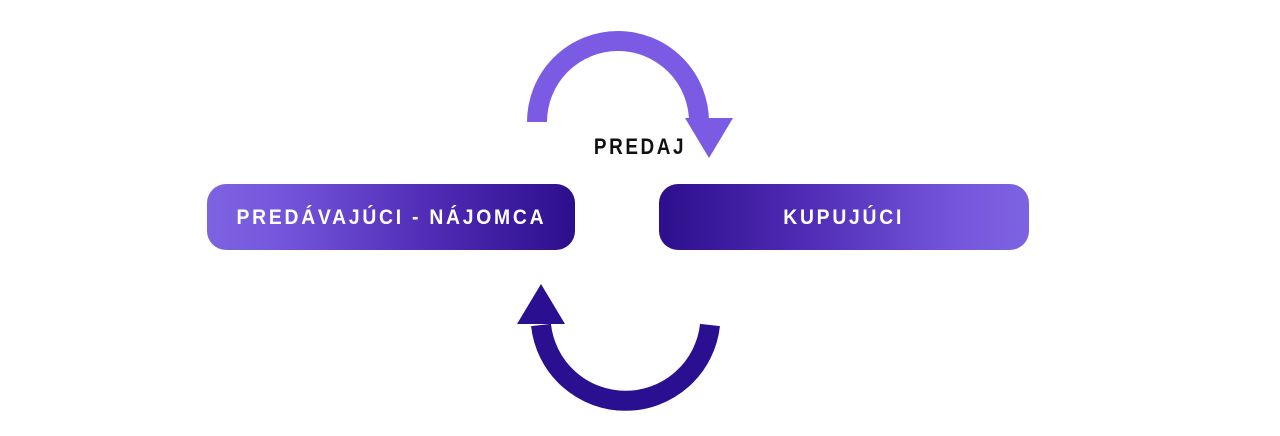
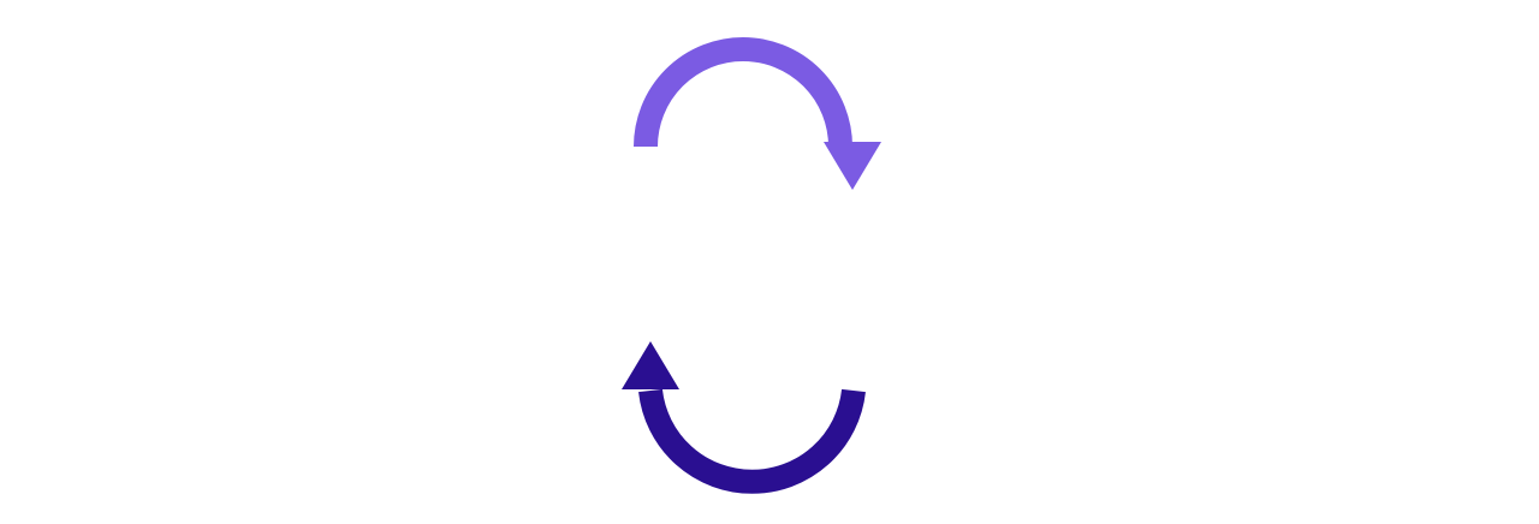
- PREDÁVAJÚCI - NÁJOMCA
- KUPUJÚCI
- PREDAJ
